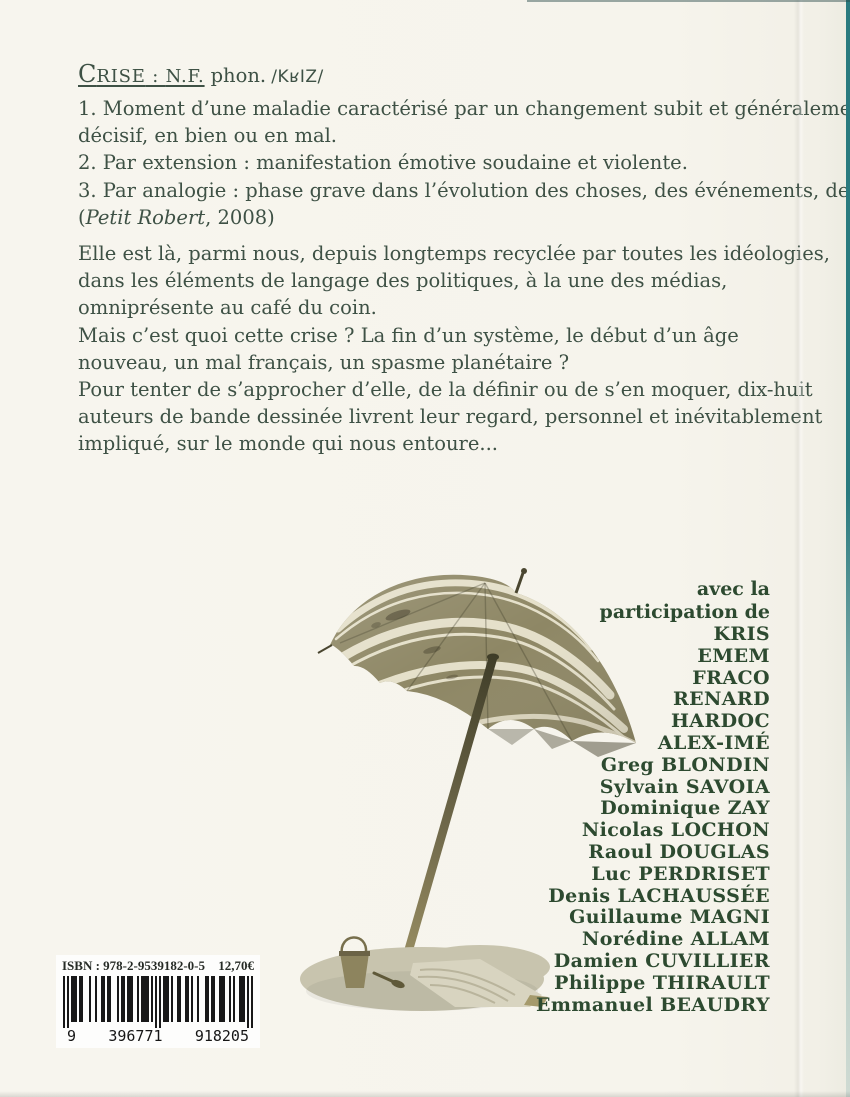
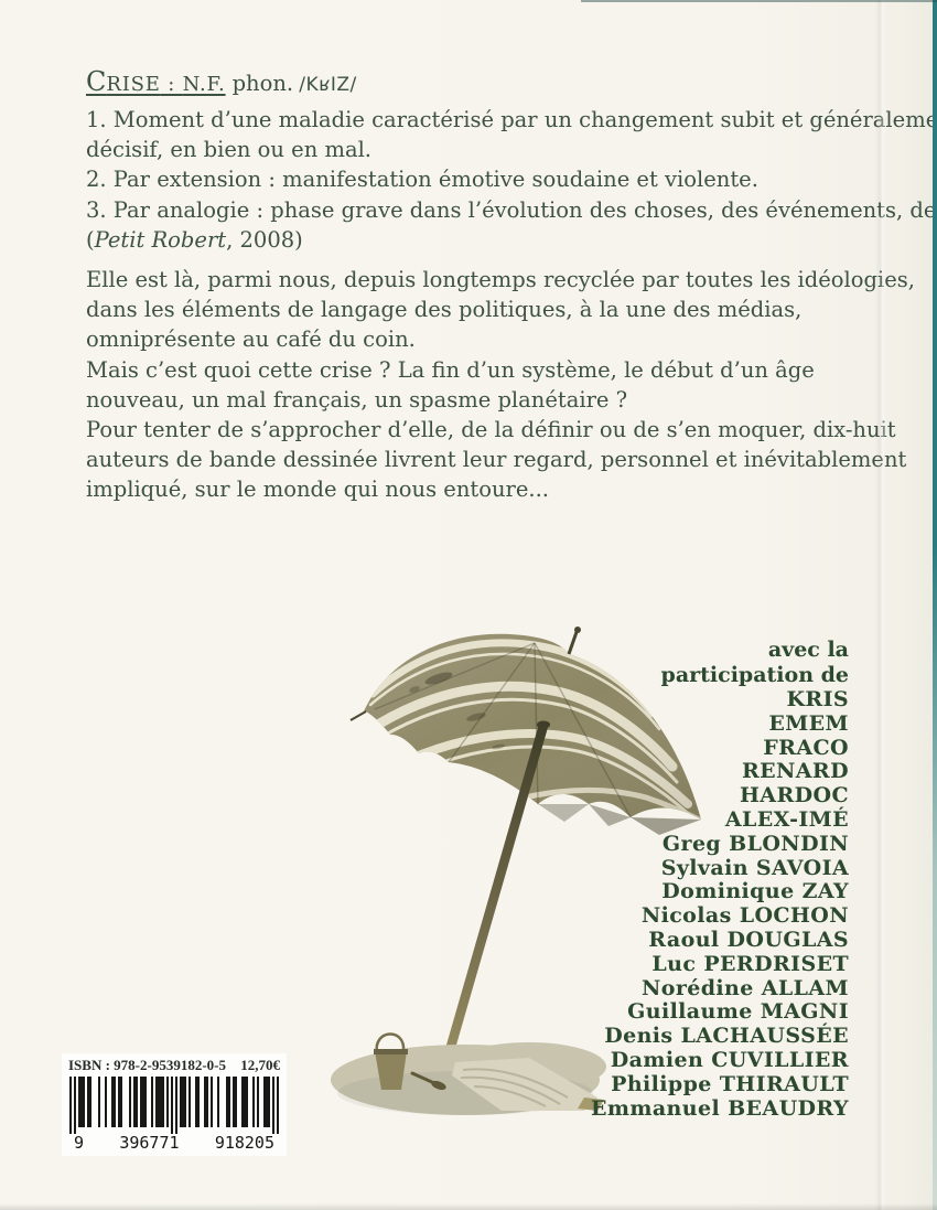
  CRISE : N.F. phon. /KʁIZ/
  1. Moment d’une maladie caractérisé par un changement subit et générlem
  décisif, en bien ou en mal.
  2. Par extension : manifestation émotive soudaine et violente.
  3. Par analogie : phase grave dans l’évolution des choses, des événemens, de
  (Petit Robert, 2008)
  Elle est là, parmi nous, depuis longtemps recyclée par toutes les idéologes,
  dans les éléments de langage des politiques, à la une des médias,
  omniprésente au café du coin.
  Mais c’est quoi cette crise ? La fin d’un système, le début d’un âge
  nouveau, un mal français, un spasme planétaire ?
  Pour tenter de s’approcher d’elle, de la définir ou de s’en moquer, dix-hut
  auteurs de bande dessinée livrent leur regard, personnel et inévitablemnt
  impliqué, sur le monde qui nous entoure...
  avec la
  participation de
  KRIS
  EMEM
  FRACO
  RENARD
  HARDOC
  ALEX-IMÉ
  Greg BLONDIN
  Sylvain SAVOIA
  Dominique ZAY
  Nicolas LOCHON
  Raoul DOUGLAS
  Luc PERDRISET
- Denis LACHAUSSÉE
+ Norédine ALLAM
  Guillaume MAGNI
- Norédine ALLAM
+ Denis LACHAUSSÉE
  Damien CUVILLIER
  Philippe THIRAULT
  Emmanuel BEAUDRY
  ISBN : 978-2-9539182-0-5
  12,70€
  9
  396771
  918205
